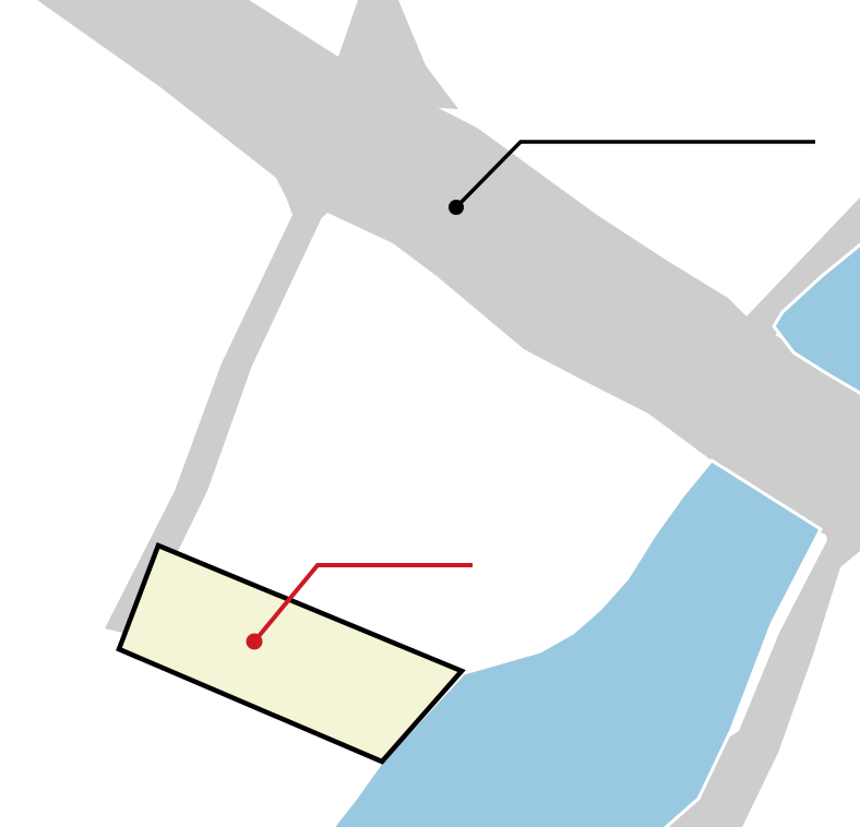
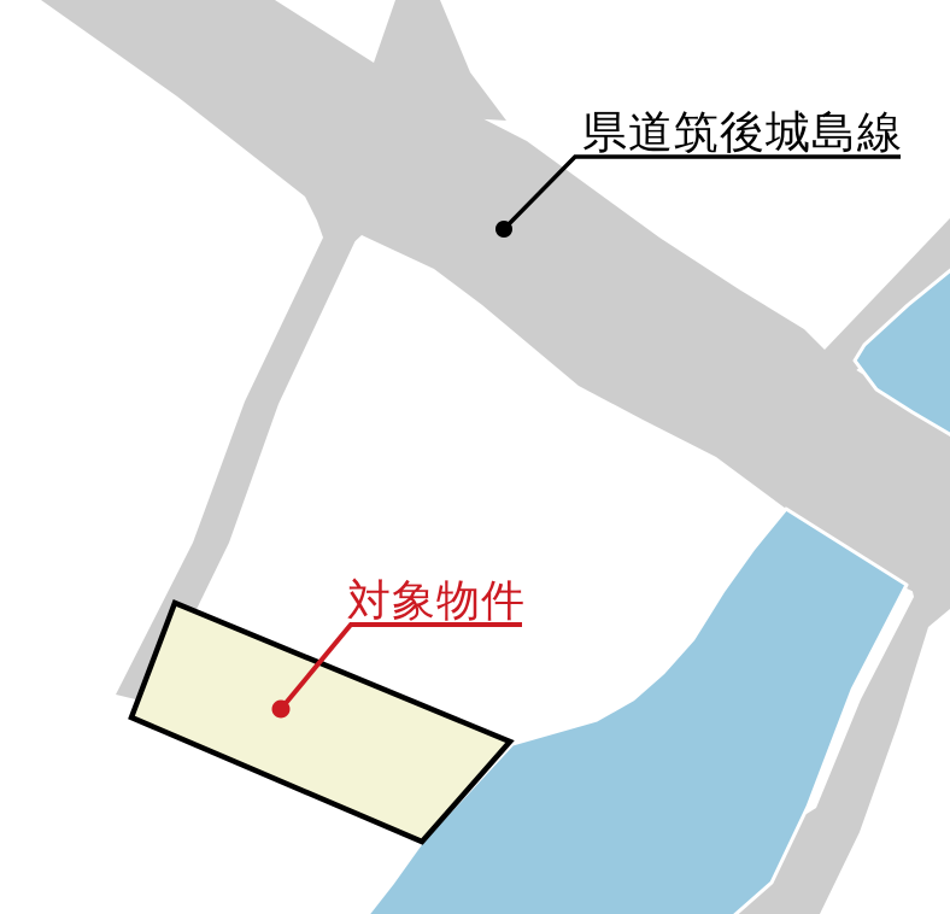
+ 県道筑後城島線
+ 対象物件
